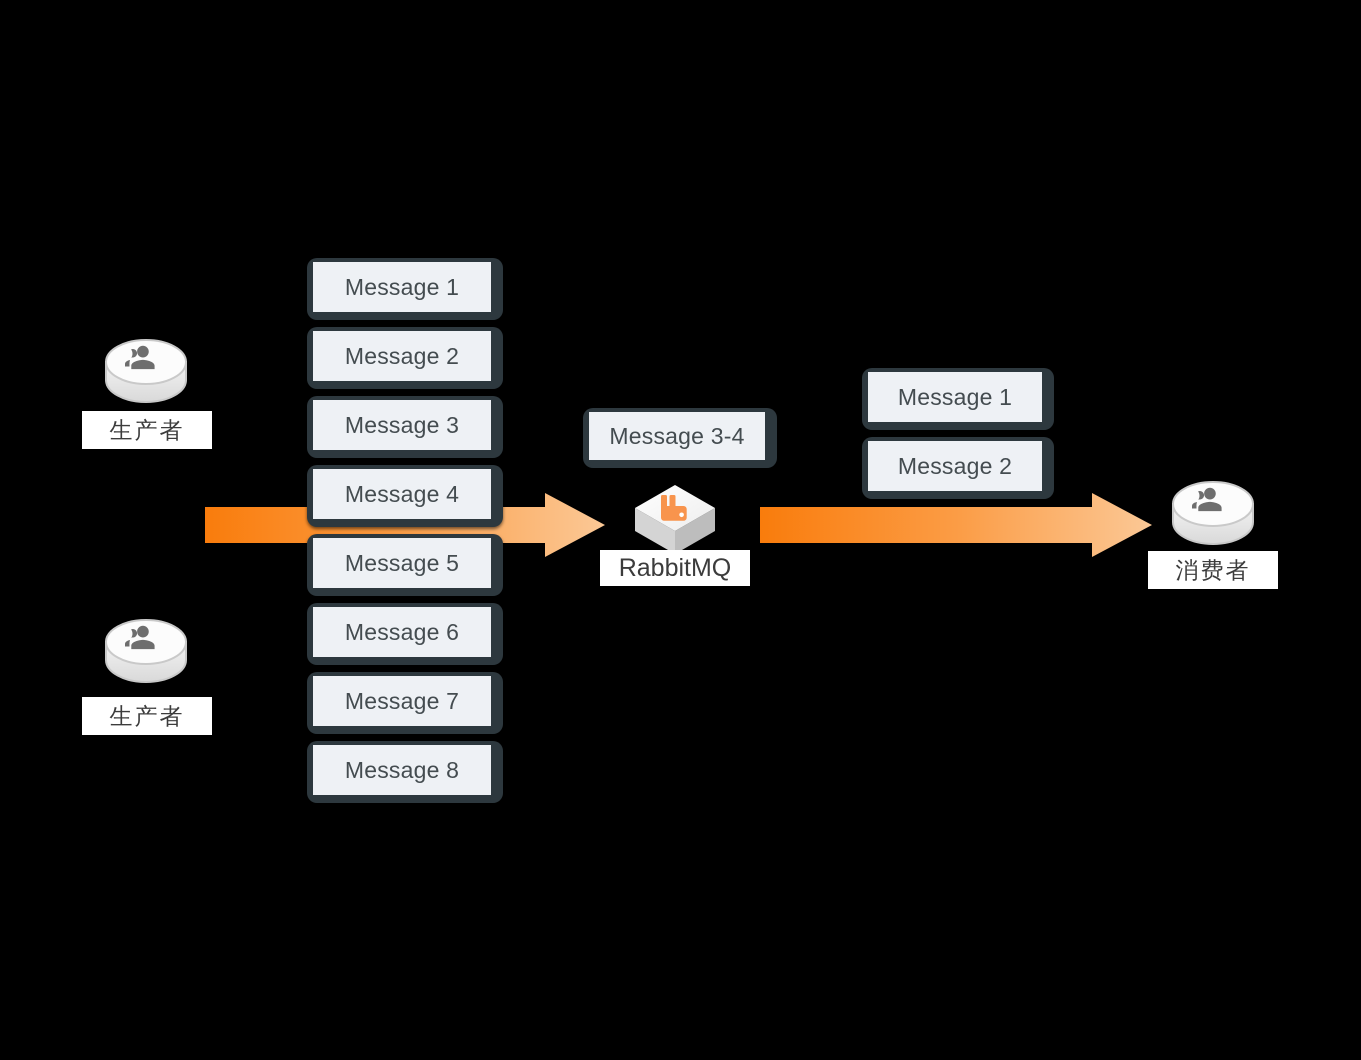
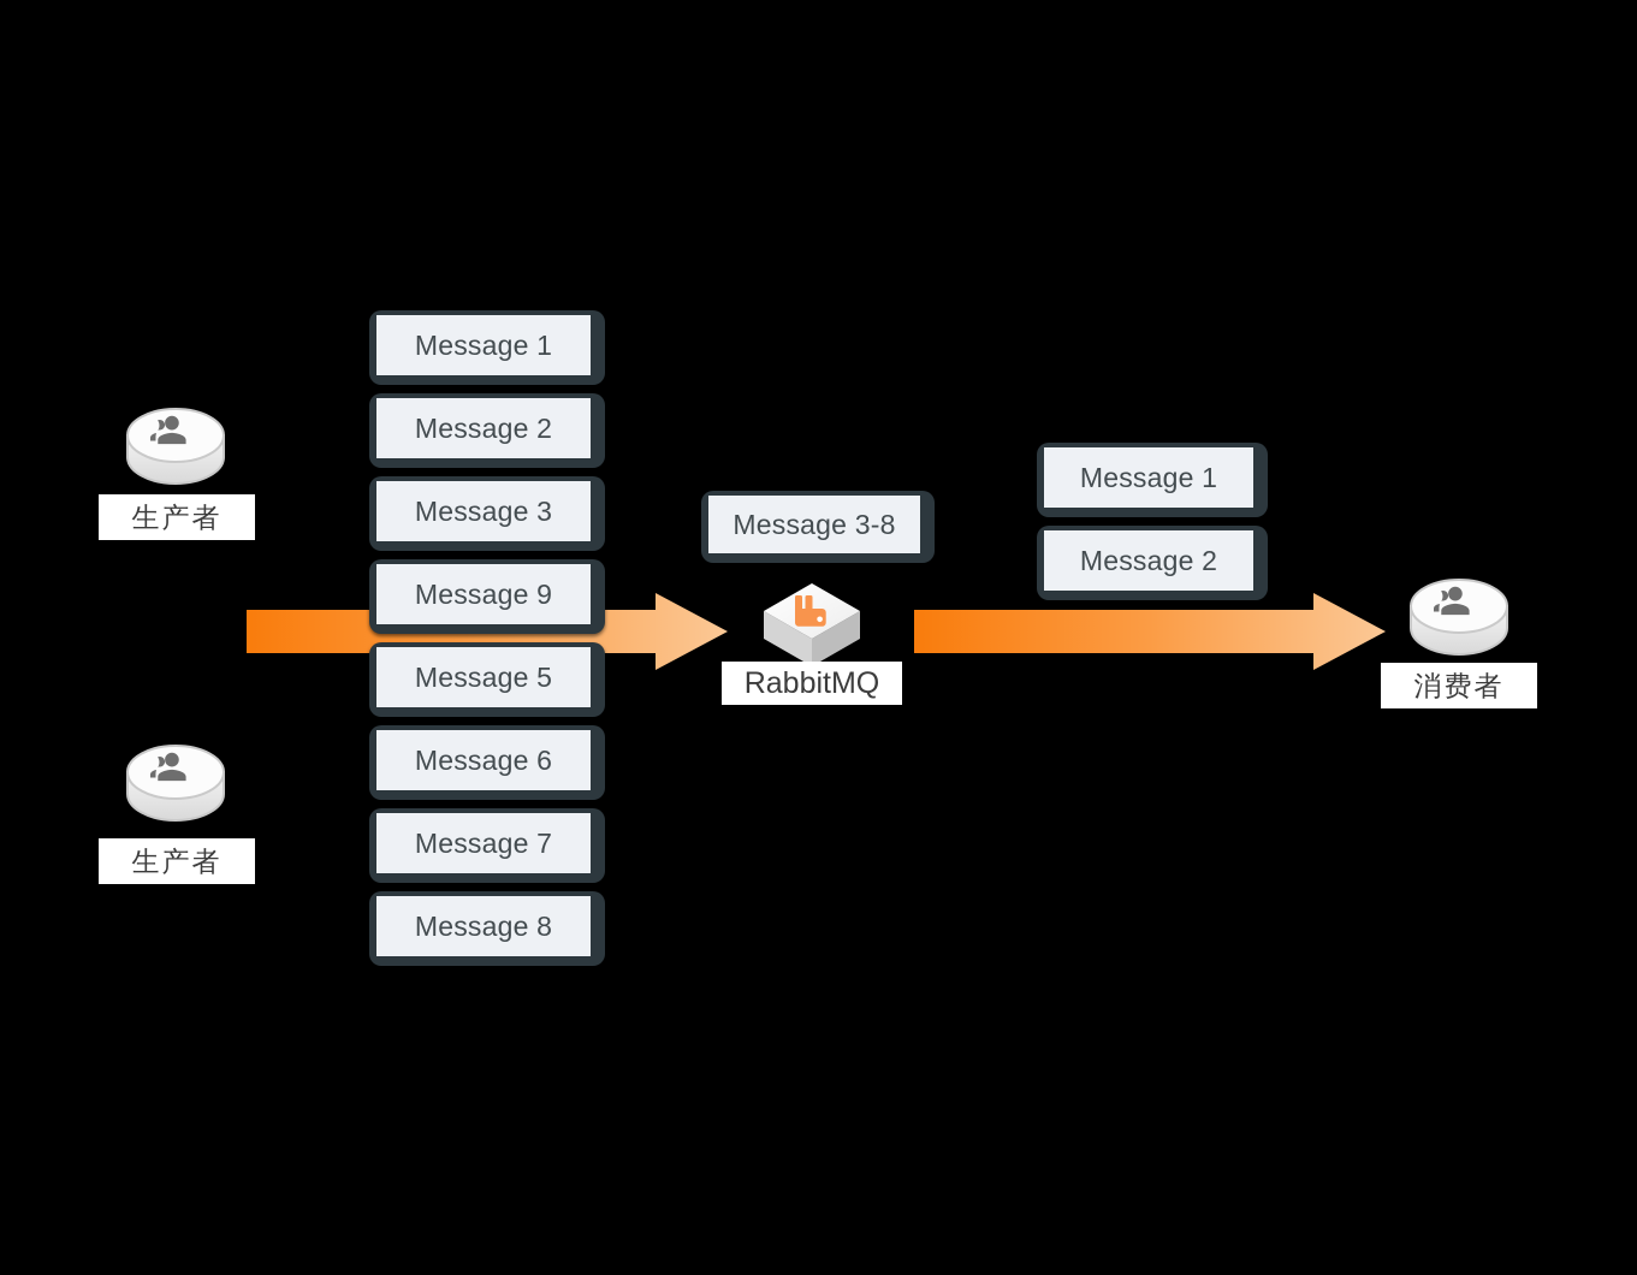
  生产者
  生产者
  Message 1
  Message 2
  Message 3
- Message 4
+ Message 9
  Message 5
  Message 6
  Message 7
  Message 8
- Message 3-4
+ Message 3-8
  RabbitMQ
  Message 1
  Message 2
  消费者
